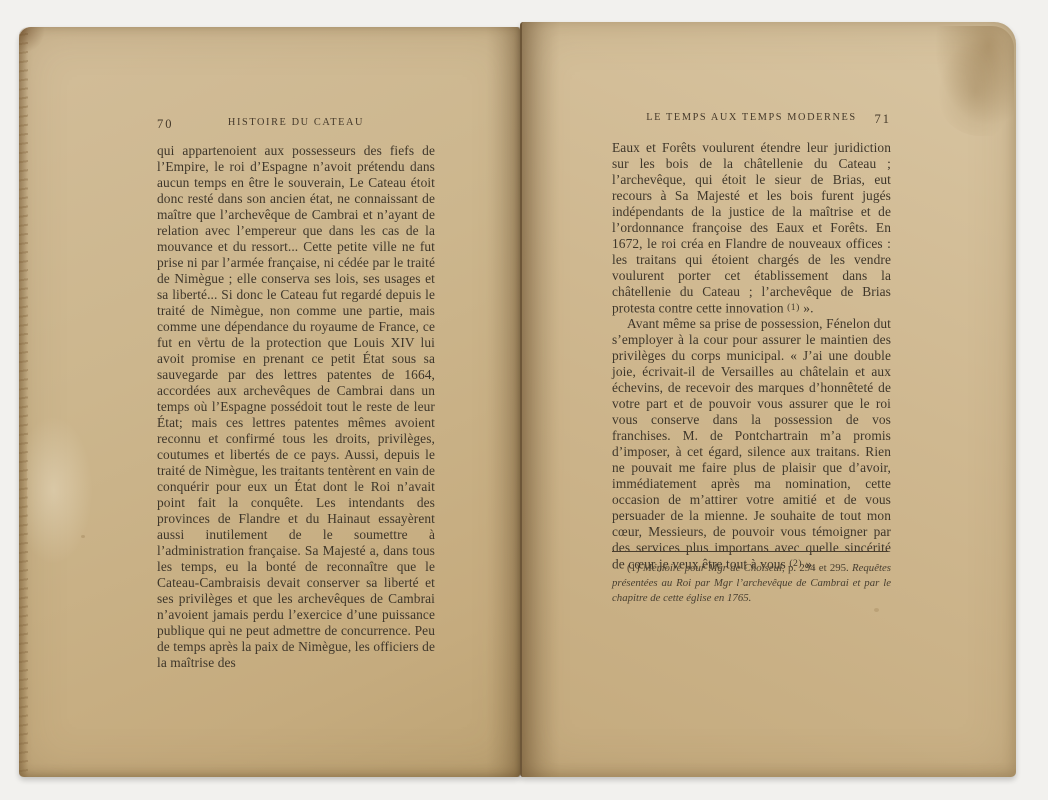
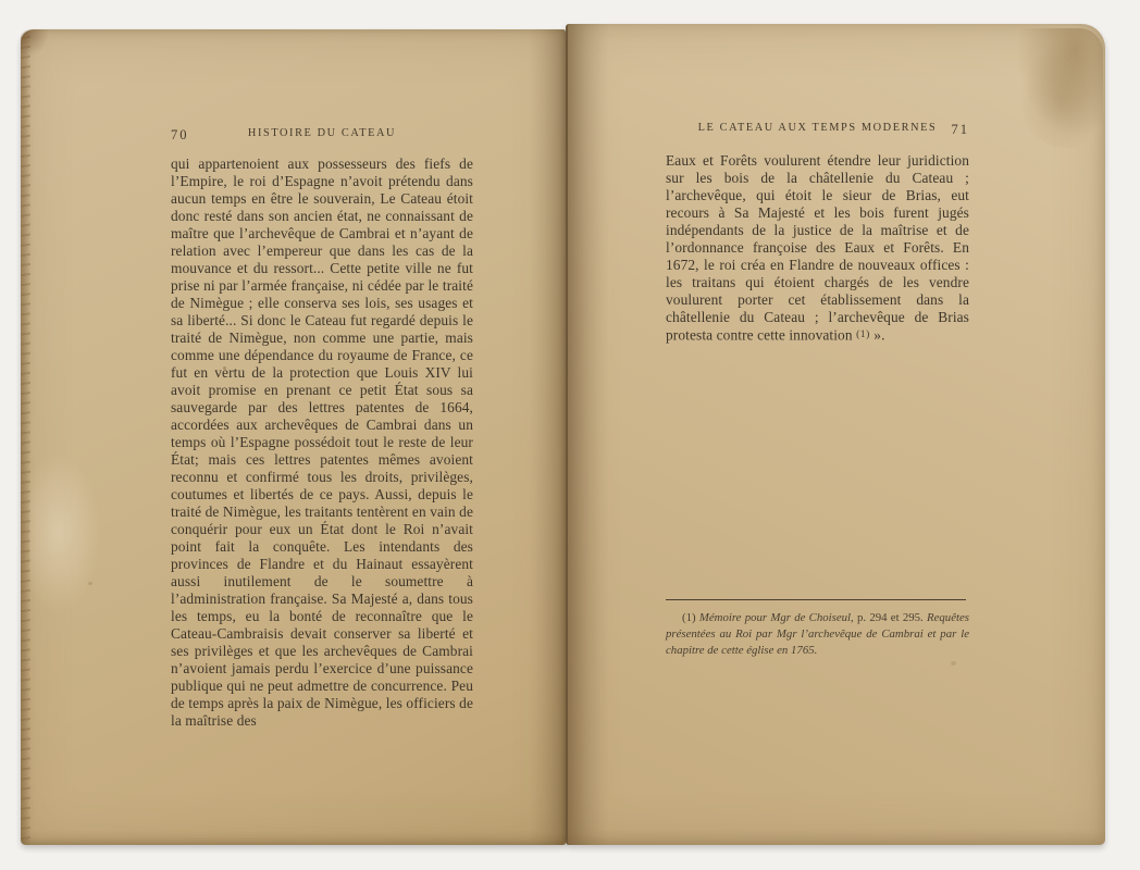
  70
  HISTOIRE DU CATEAU
  qui appartenoient aux possesseurs des fiefs de l’Empire, le roi d’Espagne n’avoit prétendu dans aucun temps en être le souverain, Le Cateau étoit donc resté dans son ancien état, ne connaissant de maître que l’archevêque de Cambrai et n’ayant de relation avec l’empereur que dans les cas de la mouvance et du ressort... Cette petite ville ne fut prise ni par l’armée française, ni cédée par le traité de Nimègue ; elle conserva ses lois, ses usages et sa liberté... Si donc le Cateau fut regardé depuis le traité de Nimègue, non comme une partie, mais comme une dépendance du royaume de France, ce fut en vertu de la protection que Louis XIV lui avoit promise en prenant ce petit État sous sa sauvegarde par des lettres patentes de 1664, accordées aux archevêques de Cambrai dans un temps où l’Espagne possédoit tout le reste de leur État; mais ces lettres patentes mêmes avoient reconnu et confirmé tous les droits, privilèges, coutumes et libertés de ce pays. Aussi, depuis le traité de Nimègue, les traitants tentèrent en vain de conquérir pour eux un État dont le Roi n’avait point fait la conquête. Les intendants des provinces de Flandre et du Hainaut essayèrent aussi inutilement de le soumettre à l’administration française. Sa Majesté a, dans tous les temps, eu la bonté de reconnaître que le Cateau-Cambraisis devait conserver sa liberté et ses privilèges et que les archevêques de Cambrai n’avoient jamais perdu l’exercice d’une puissance publique qui ne peut admettre de concurrence. Peu de temps après la paix de Nimègue, les officiers de la maîtrise des
- LE TEMPS AUX TEMPS MODERNES
+ LE CATEAU AUX TEMPS MODERNES
  71
  Eaux et Forêts voulurent étendre leur juridiction sur les bois de la châtellenie du Cateau ; l’archevêque, qui étoit le sieur de Brias, eut recours à Sa Majesté et les bois furent jugés indépendants de la justice de la maîtrise et de l’ordonnance françoise des Eaux et Forêts. En 1672, le roi créa en Flandre de nouveaux offices : les traitans qui étoient chargés de les vendre voulurent porter cet établissement dans la châtellenie du Cateau ; l’archevêque de Brias protesta contre cette innovation (1) ».
- Avant même sa prise de possession, Fénelon dut s’employer à la cour pour assurer le maintien des privilèges du corps municipal. « J’ai une double joie, écrivait-il de Versailles au châtelain et aux échevins, de recevoir des marques d’honnêteté de votre part et de pouvoir vous assurer que le roi vous conserve dans la possession de vos franchises. M. de Pontchartrain m’a promis d’imposer, à cet égard, silence aux traitans. Rien ne pouvait me faire plus de plaisir que d’avoir, immédiatement après ma nomination, cette occasion de m’attirer votre amitié et de vous persuader de la mienne. Je souhaite de tout mon cœur, Messieurs, de pouvoir vous témoigner par des services plus importans avec quelle sincérité de cœur je veux être tout à vous (2) ».
  (1) Mémoire pour Mgr de Choiseul, p. 294 et 295. Requêtes présentées au Roi par Mgr l’archevêque de Cambrai et par le chapitre de cette église en 1765.
